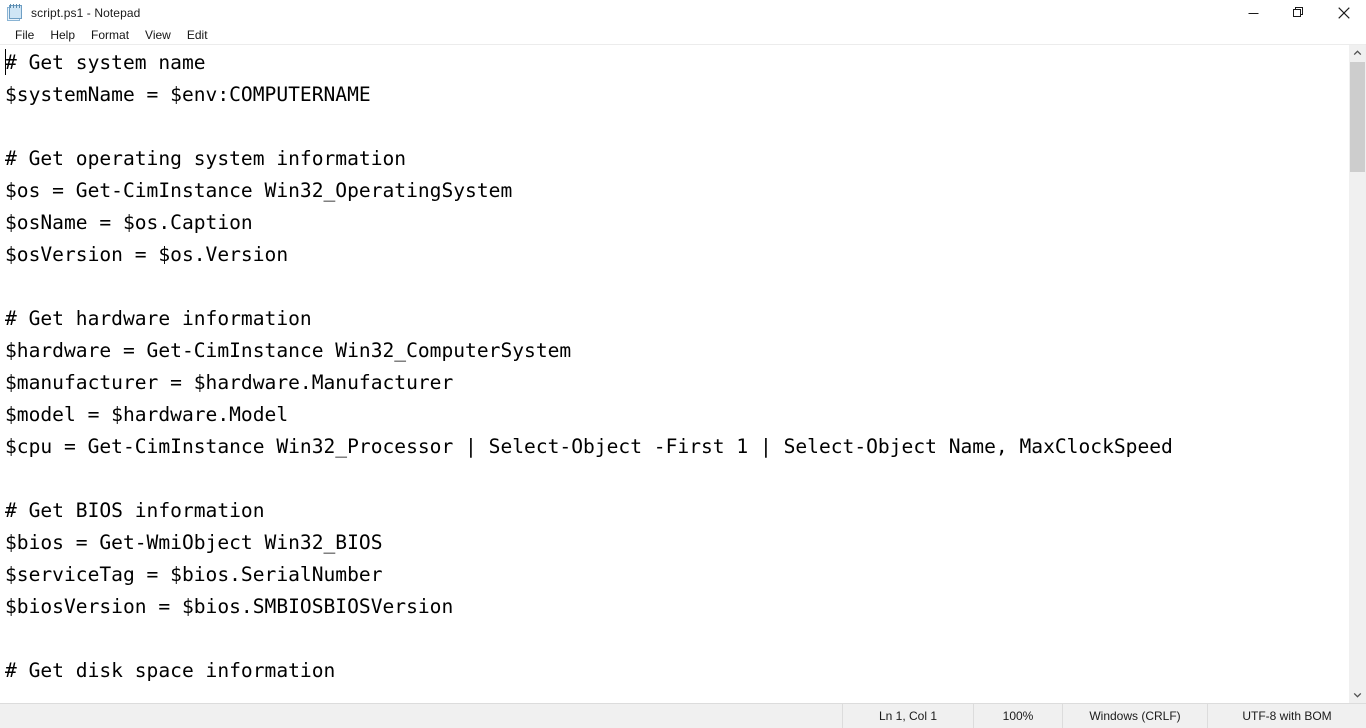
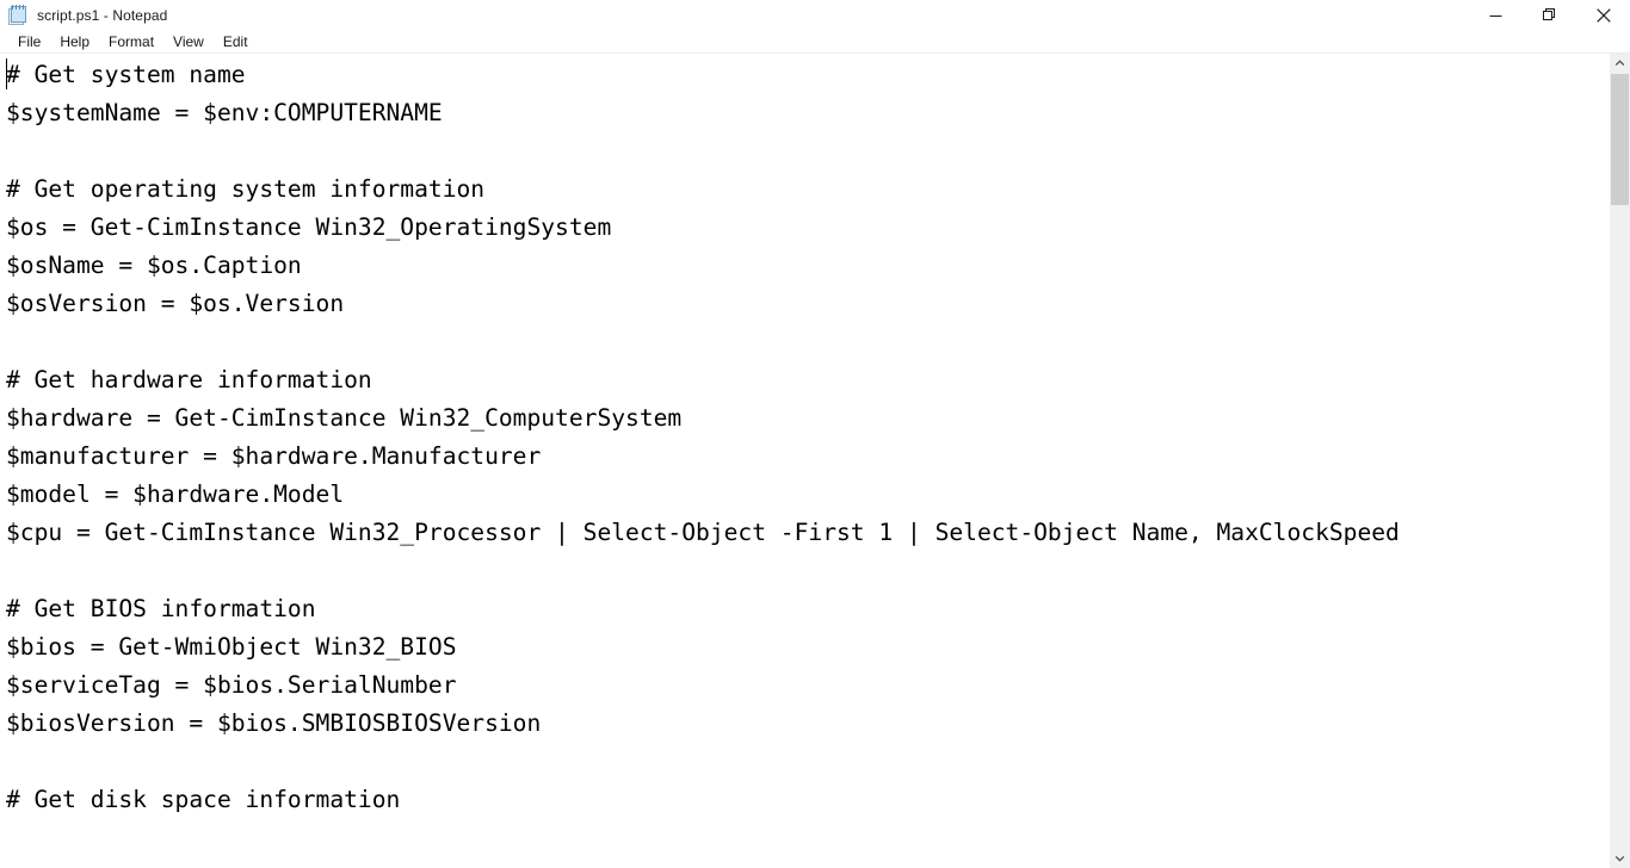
  script.ps1 - Notepad
  File
  Help
  Format
  View
  Edit
  # Get system name
  $systemName = $env:COMPUTERNAME
  # Get operating system information
  $os = Get-CimInstance Win32_OperatingSystem
  $osName = $os.Caption
  $osVersion = $os.Version
  # Get hardware information
  $hardware = Get-CimInstance Win32_ComputerSystem
  $manufacturer = $hardware.Manufacturer
  $model = $hardware.Model
  $cpu = Get-CimInstance Win32_Processor | Select-Object -First 1 | Select-Object Name, MaxClockSpeed
  # Get BIOS information
  $bios = Get-WmiObject Win32_BIOS
  $serviceTag = $bios.SerialNumber
  $biosVersion = $bios.SMBIOSBIOSVersion
  # Get disk space information
- Ln 1, Col 1
- 100%
- Windows (CRLF)
- UTF-8 with BOM
